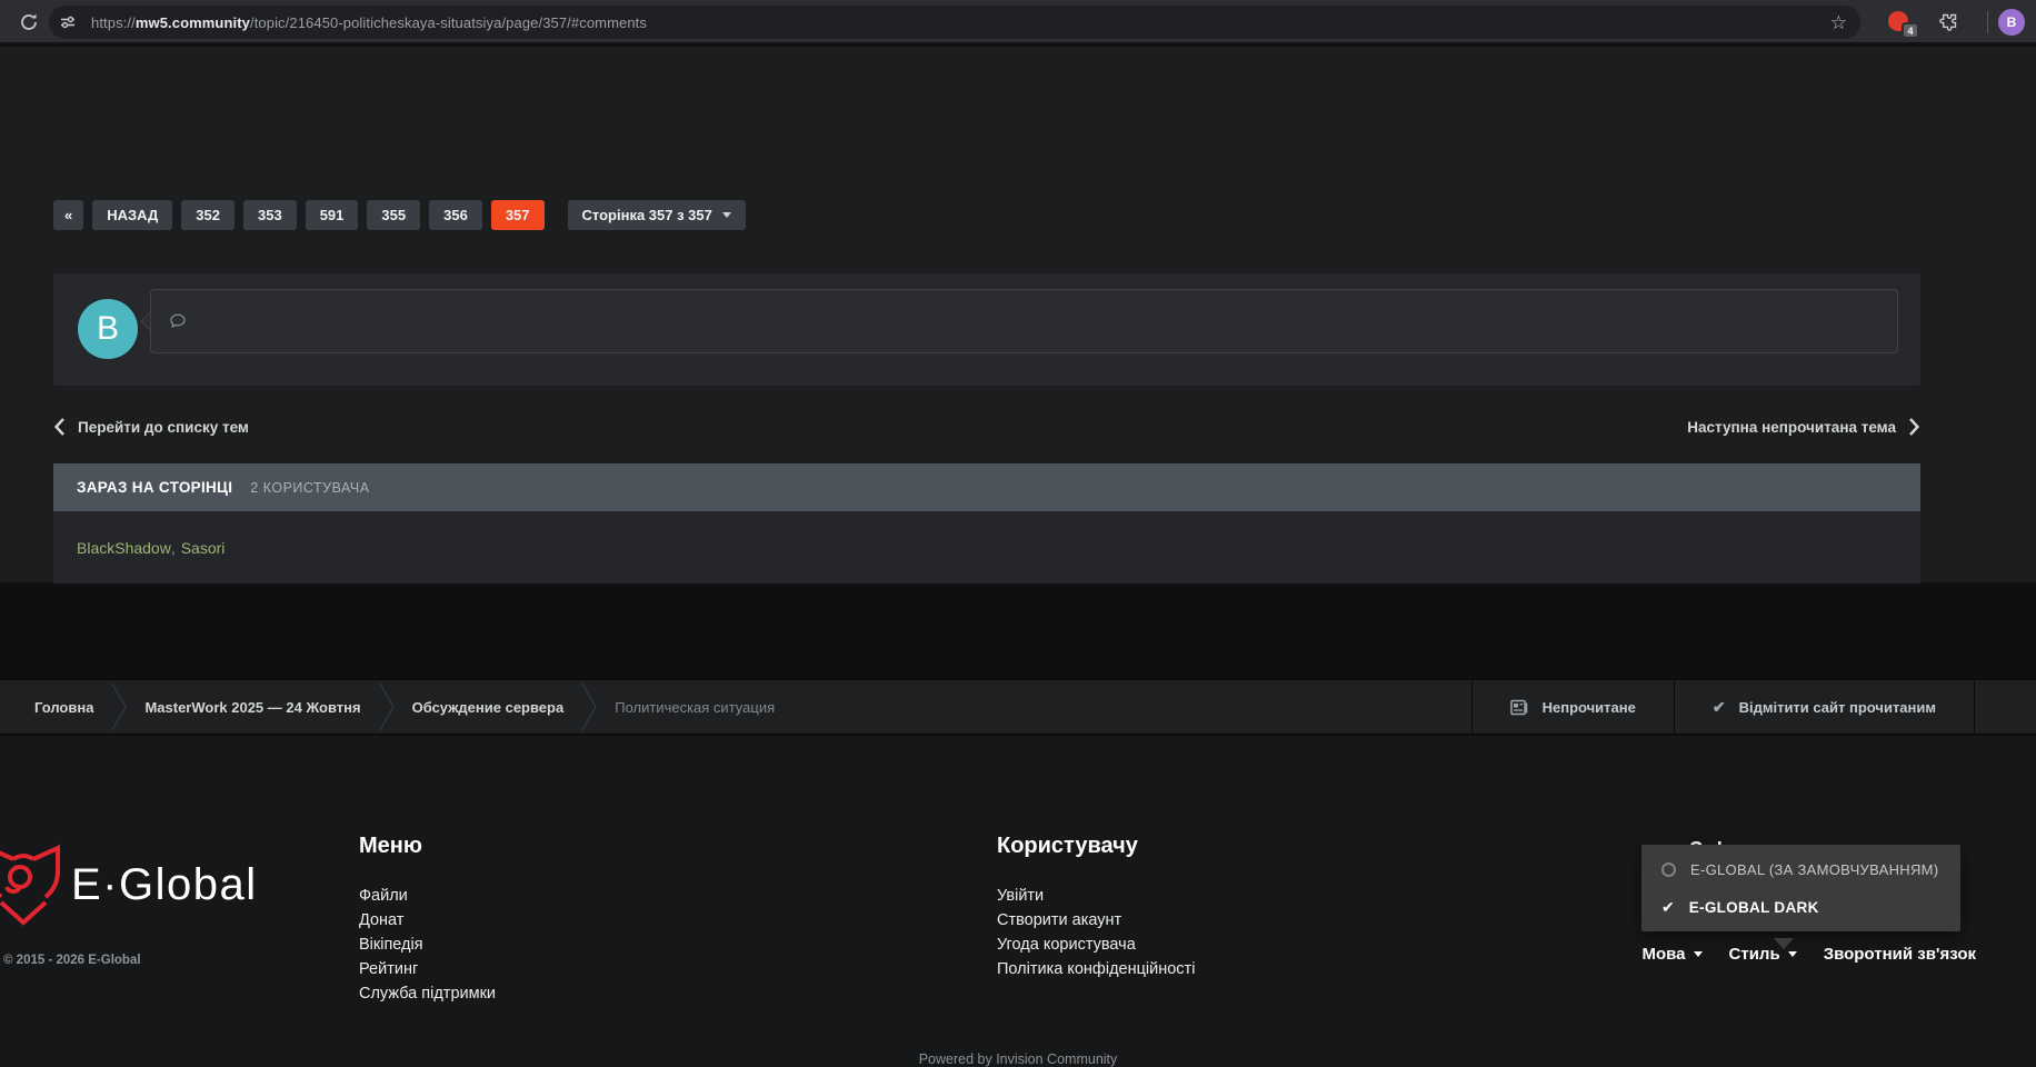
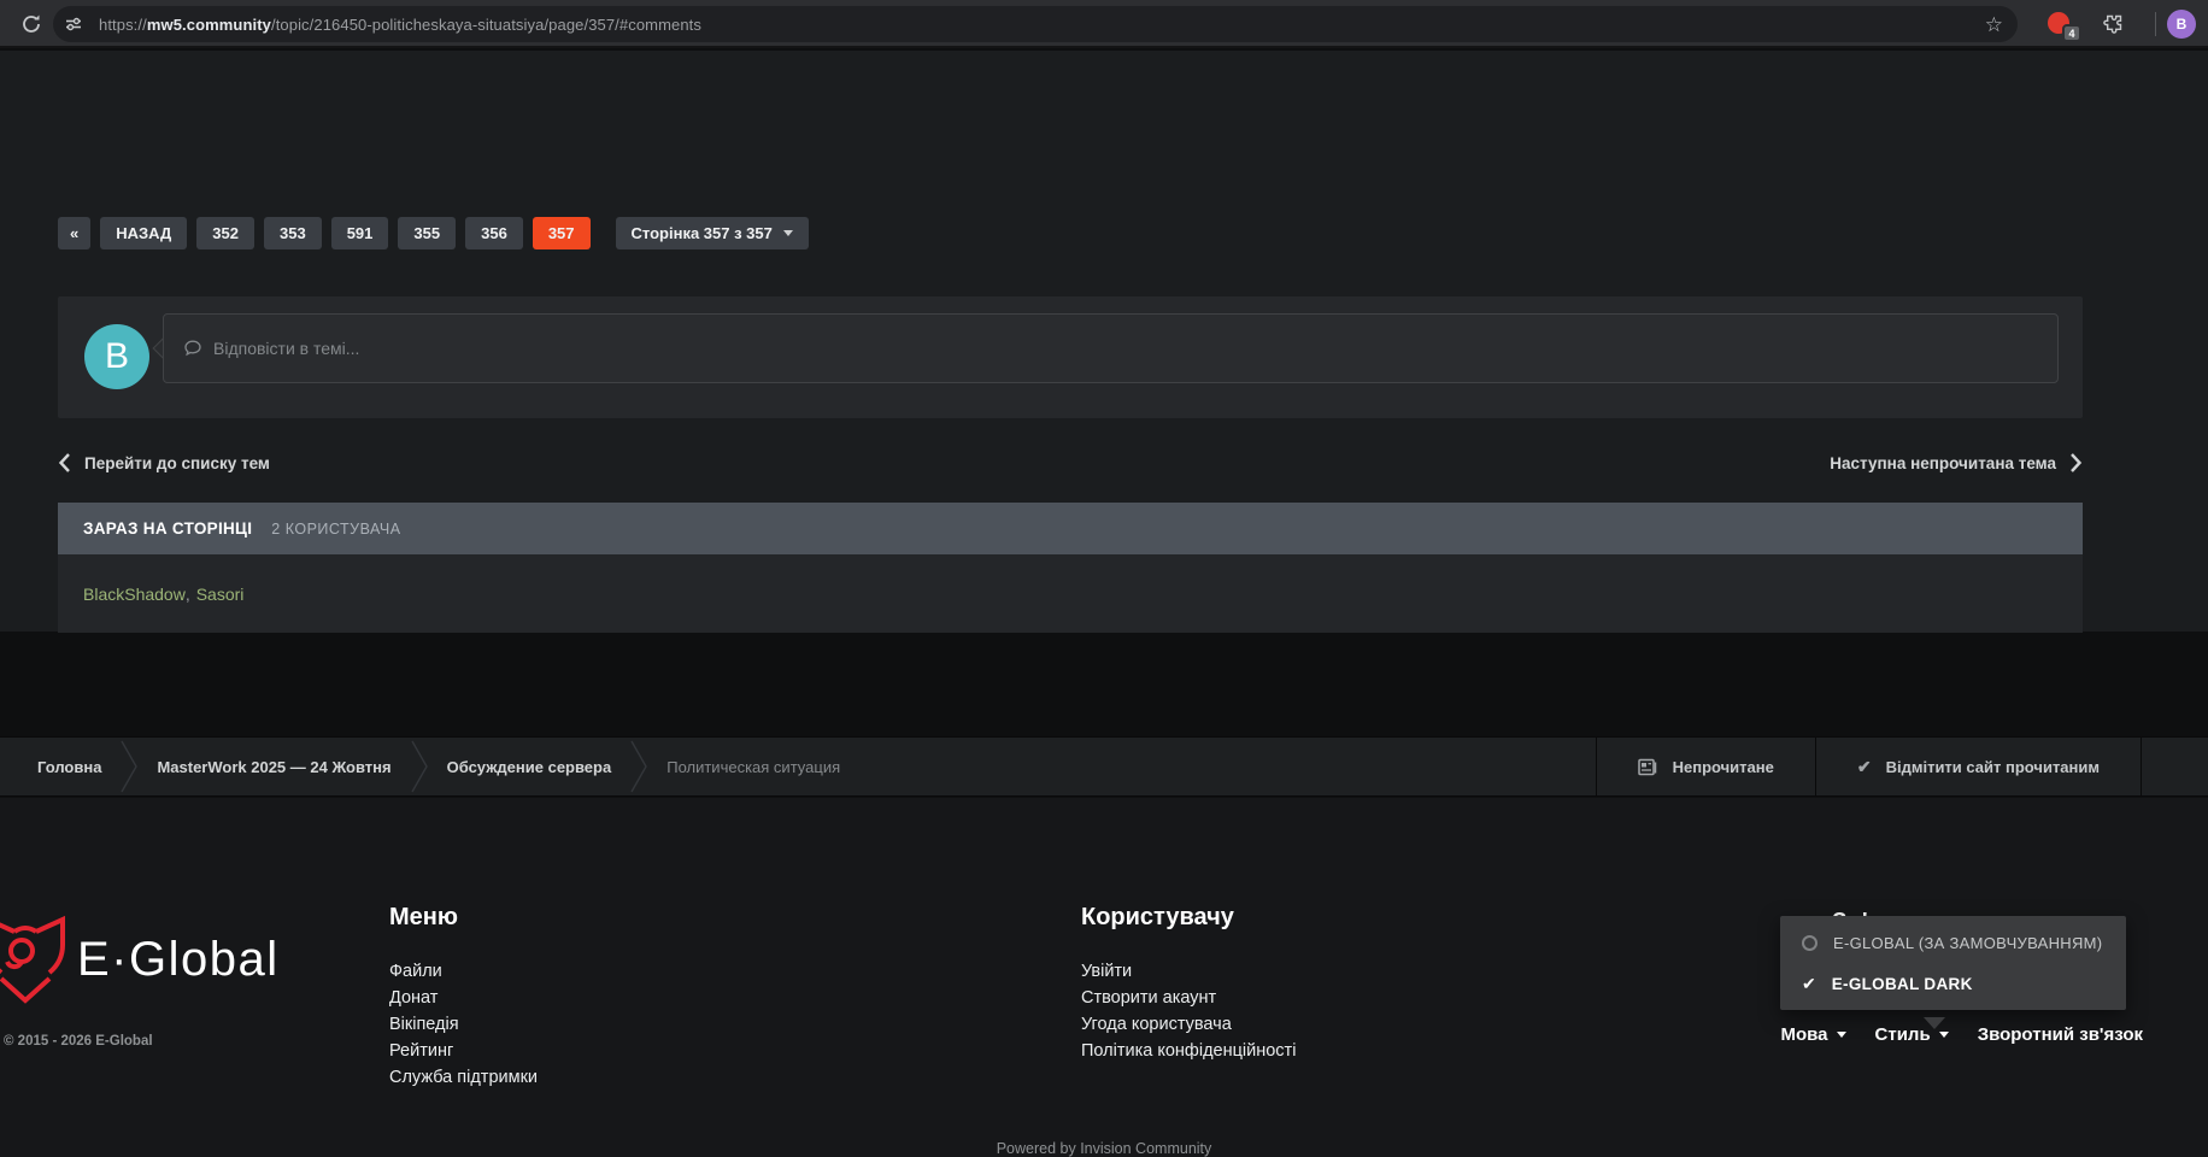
  https://mw5.community/topic/216450-politicheskaya-situatsiya/page/357/#comments
  ☆
  4
  B
  «
  НАЗАД
  352
  353
  591
  355
  356
  357
  Сторінка 357 з 357
  B
+ Відповісти в темі...
  Перейти до списку тем
  Наступна непрочитана тема
  ЗАРАЗ НА СТОРІНЦІ
  2 КОРИСТУВАЧА
  BlackShadow
  ,
  Sasori
  Головна
  MasterWork 2025 — 24 Жовтня
  Обсуждение сервера
  Политическая ситуация
  Непрочитане
  ✔
  Відмітити сайт прочитаним
  E·Global
  © 2015 - 2026 E-Global
  Меню
  Файли
  Донат
  Вікіпедія
  Рейтинг
  Служба підтримки
  Користувачу
  Увійти
  Створити акаунт
  Угода користувача
  Політика конфіденційності
  E-GLOBAL (ЗА ЗАМОВЧУВАННЯМ)
  ✔
  E-GLOBAL DARK
  Мова
  Стиль
  Зворотний зв'язок
  Powered by Invision Community
